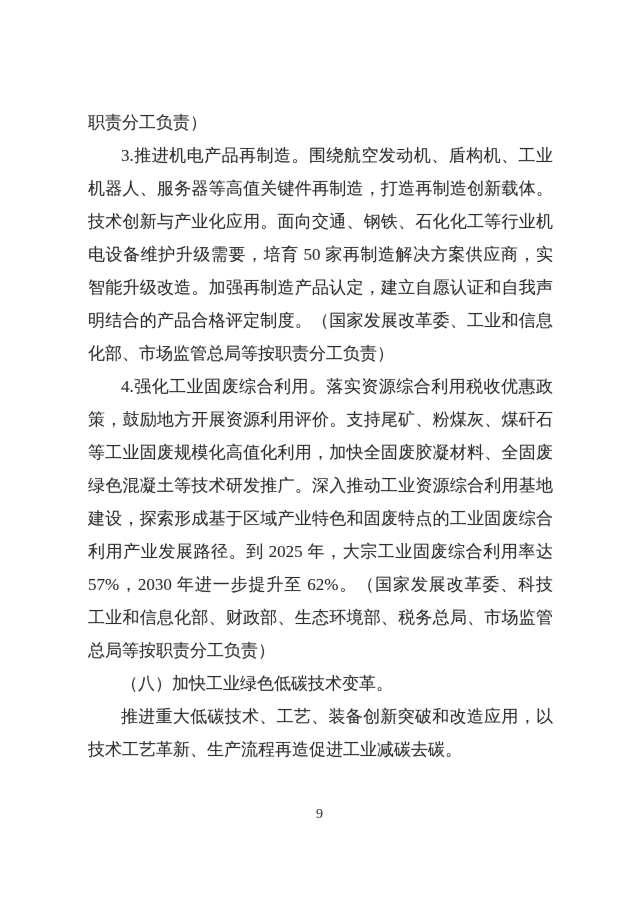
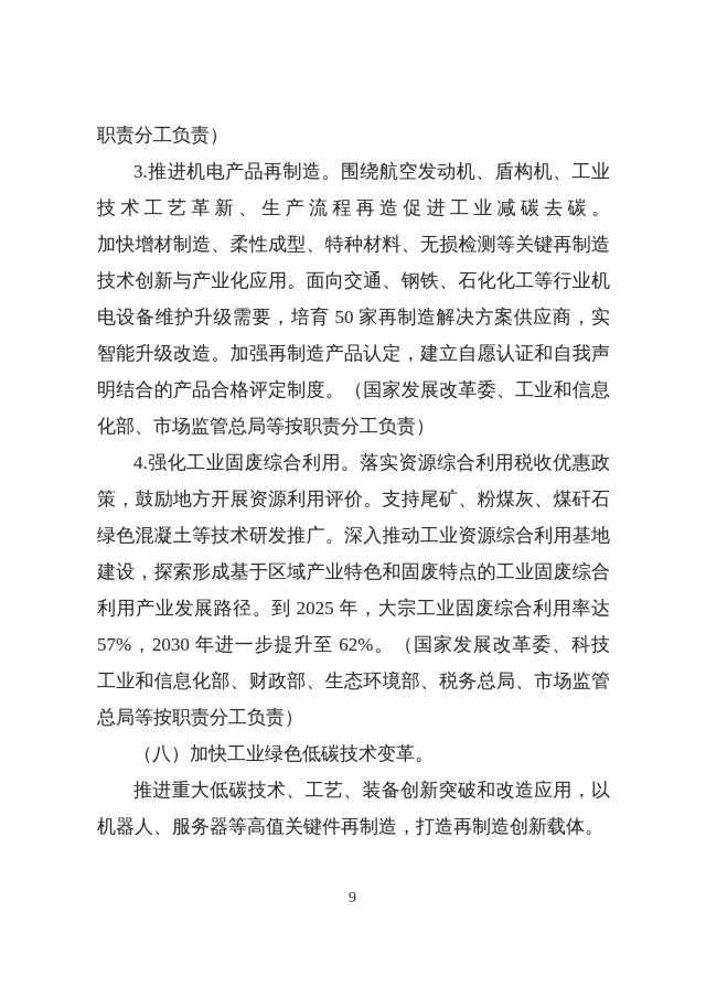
  职责分工负责）
  3.推进机电产品再制造。围绕航空发动机、盾构机、工业
- 机器人、服务器等高值关键件再制造，打造再制造创新载体。
+ 技术工艺革新、生产流程再造促进工业减碳去碳。
+ 加快增材制造、柔性成型、特种材料、无损检测等关键再制造
  技术创新与产业化应用。面向交通、钢铁、石化化工等行业机
  电设备维护升级需要，培育 50 家再制造解决方案供应商，实
  智能升级改造。加强再制造产品认定，建立自愿认证和自我声
  明结合的产品合格评定制度。（国家发展改革委、工业和信息
  化部、市场监管总局等按职责分工负责）
  4.强化工业固废综合利用。落实资源综合利用税收优惠政
  策，鼓励地方开展资源利用评价。支持尾矿、粉煤灰、煤矸石
- 等工业固废规模化高值化利用，加快全固废胶凝材料、全固废
  绿色混凝土等技术研发推广。深入推动工业资源综合利用基地
  建设，探索形成基于区域产业特色和固废特点的工业固废综合
  利用产业发展路径。到 2025 年，大宗工业固废综合利用率达
  57%，2030 年进一步提升至 62%。（国家发展改革委、科技
  工业和信息化部、财政部、生态环境部、税务总局、市场监管
  总局等按职责分工负责）
  （八）加快工业绿色低碳技术变革。
  推进重大低碳技术、工艺、装备创新突破和改造应用，以
- 技术工艺革新、生产流程再造促进工业减碳去碳。
+ 机器人、服务器等高值关键件再制造，打造再制造创新载体。
  9
